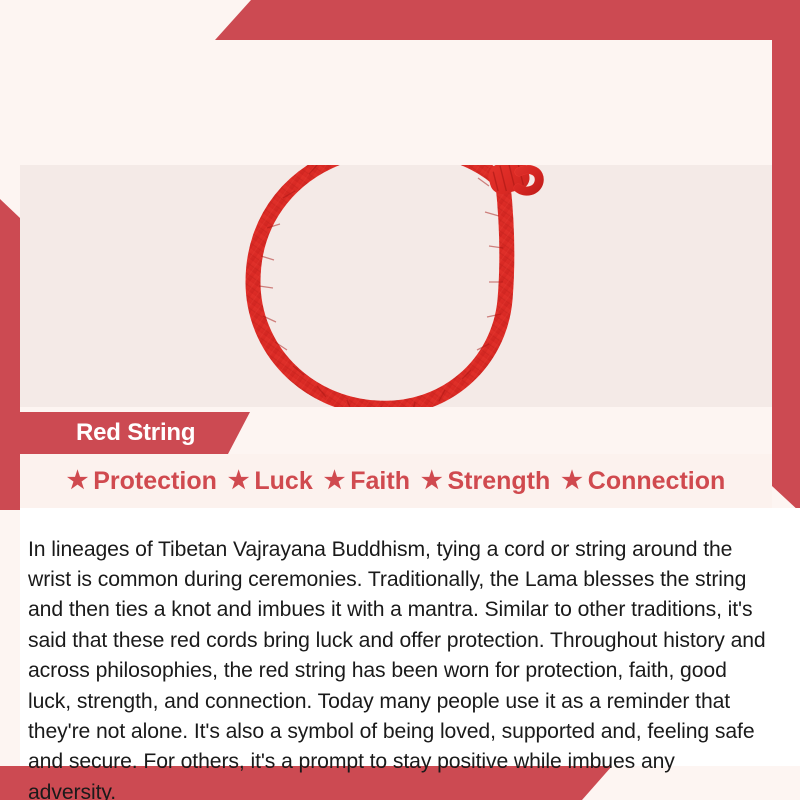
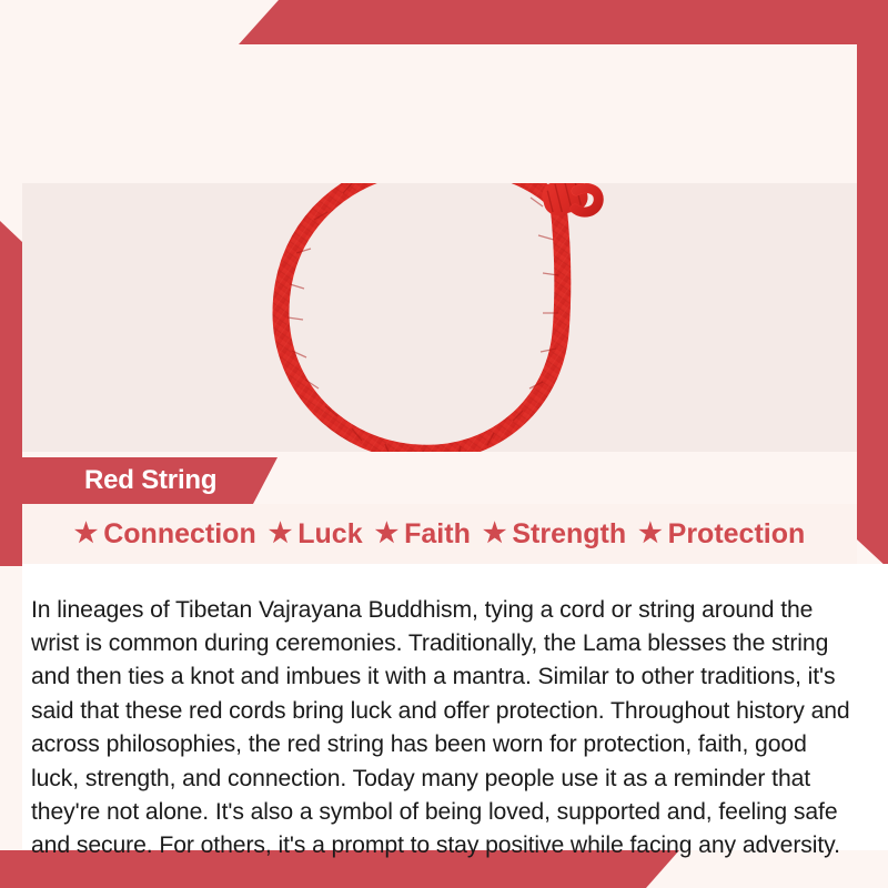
  Red String
  ★
- Protection
+ Connection
  ★
  Luck
  ★
  Faith
  ★
  Strength
  ★
- Connection
+ Protection
- In lineages of Tibetan Vajrayana Buddhism, tying a cord or string around the wrist is common during ceremonies. Traditionally, the Lama blesses the string and then ties a knot and imbues it with a mantra. Similar to other traditions, it's said that these red cords bring luck and offer protection. Throughout history and across philosophies, the red string has been worn for protection, faith, good luck, strength, and connection. Today many people use it as a reminder that they're not alone. It's also a symbol of being loved, supported and, feeling safe and secure. For others, it's a prompt to stay positive while imbues any adversity.
+ In lineages of Tibetan Vajrayana Buddhism, tying a cord or string around the wrist is common during ceremonies. Traditionally, the Lama blesses the string and then ties a knot and imbues it with a mantra. Similar to other traditions, it's said that these red cords bring luck and offer protection. Throughout history and across philosophies, the red string has been worn for protection, faith, good luck, strength, and connection. Today many people use it as a reminder that they're not alone. It's also a symbol of being loved, supported and, feeling safe and secure. For others, it's a prompt to stay positive while facing any adversity.
